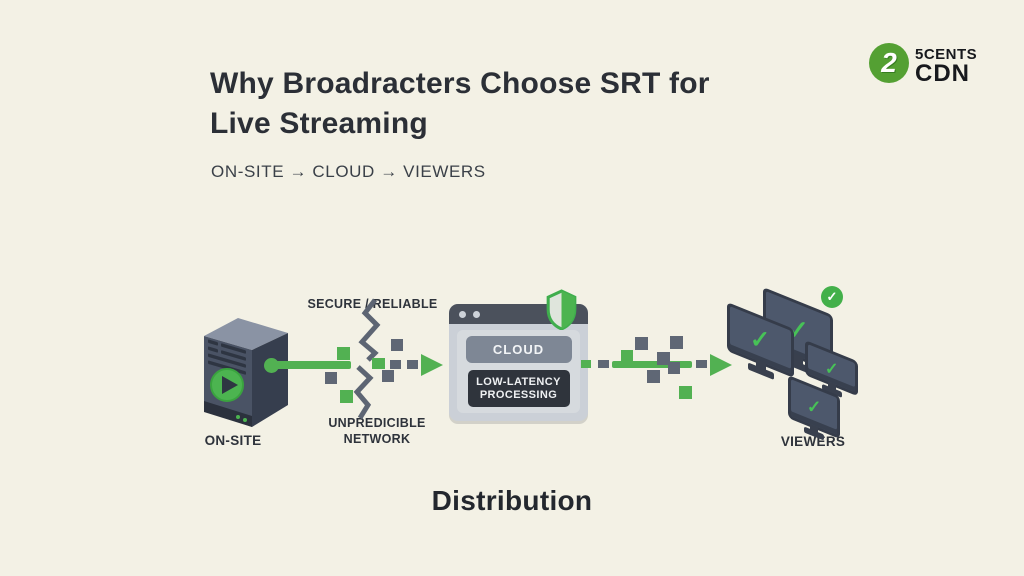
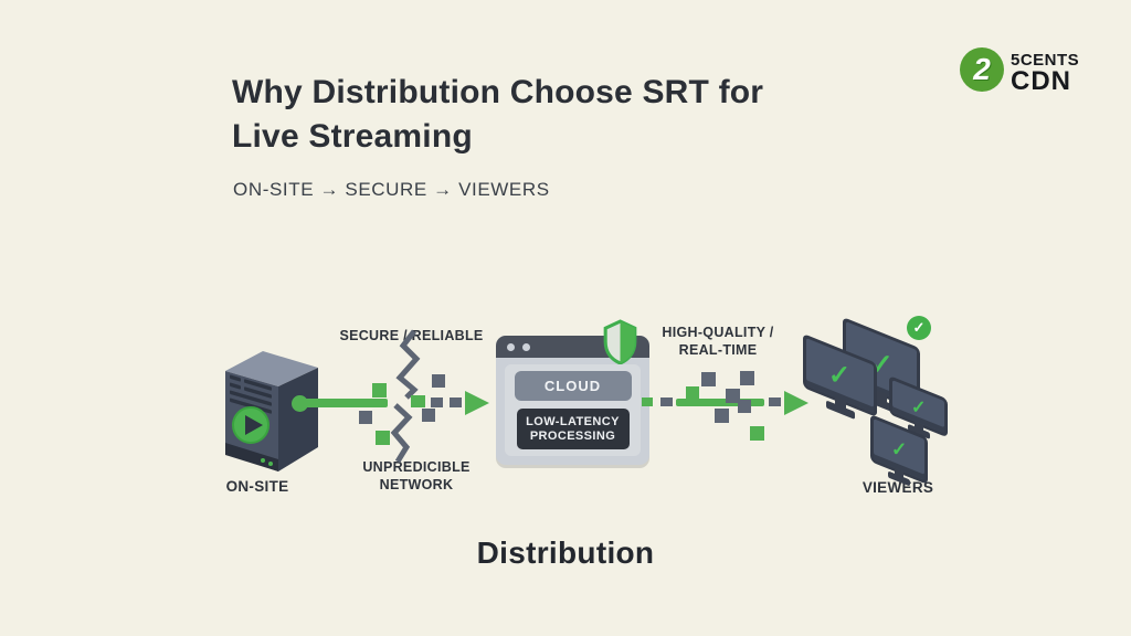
- Why Broadracters Choose SRT for
+ Why Distribution Choose SRT for
  Live Streaming
- ON-SITE → CLOUD → VIEWERS
+ ON-SITE → SECURE → VIEWERS
  2
  5CENTS
  CDN
  ON-SITE
  SECURE / RELIABLE
  UNPREDICIBLE NETWORK
  CLOUD
  LOW-LATENCY
  PROCESSING
+ HIGH-QUALITY /
+ REAL-TIME
  ✓
  VIEWERS
  Distribution
